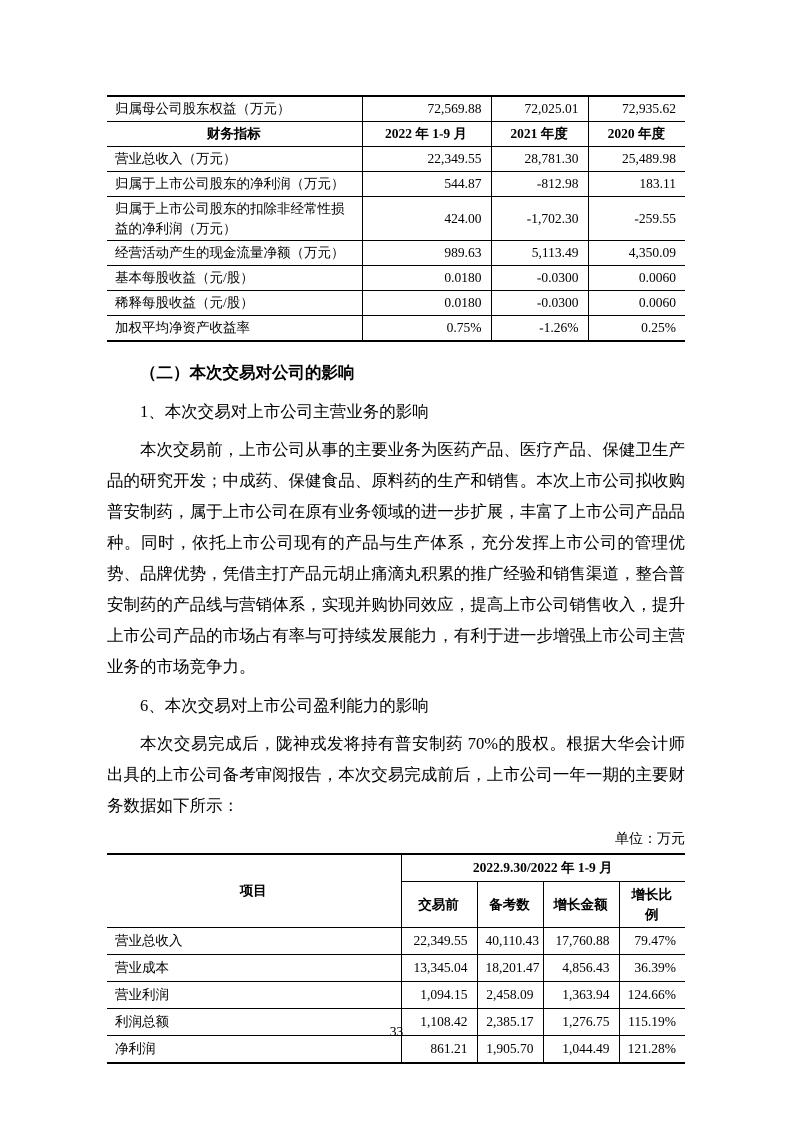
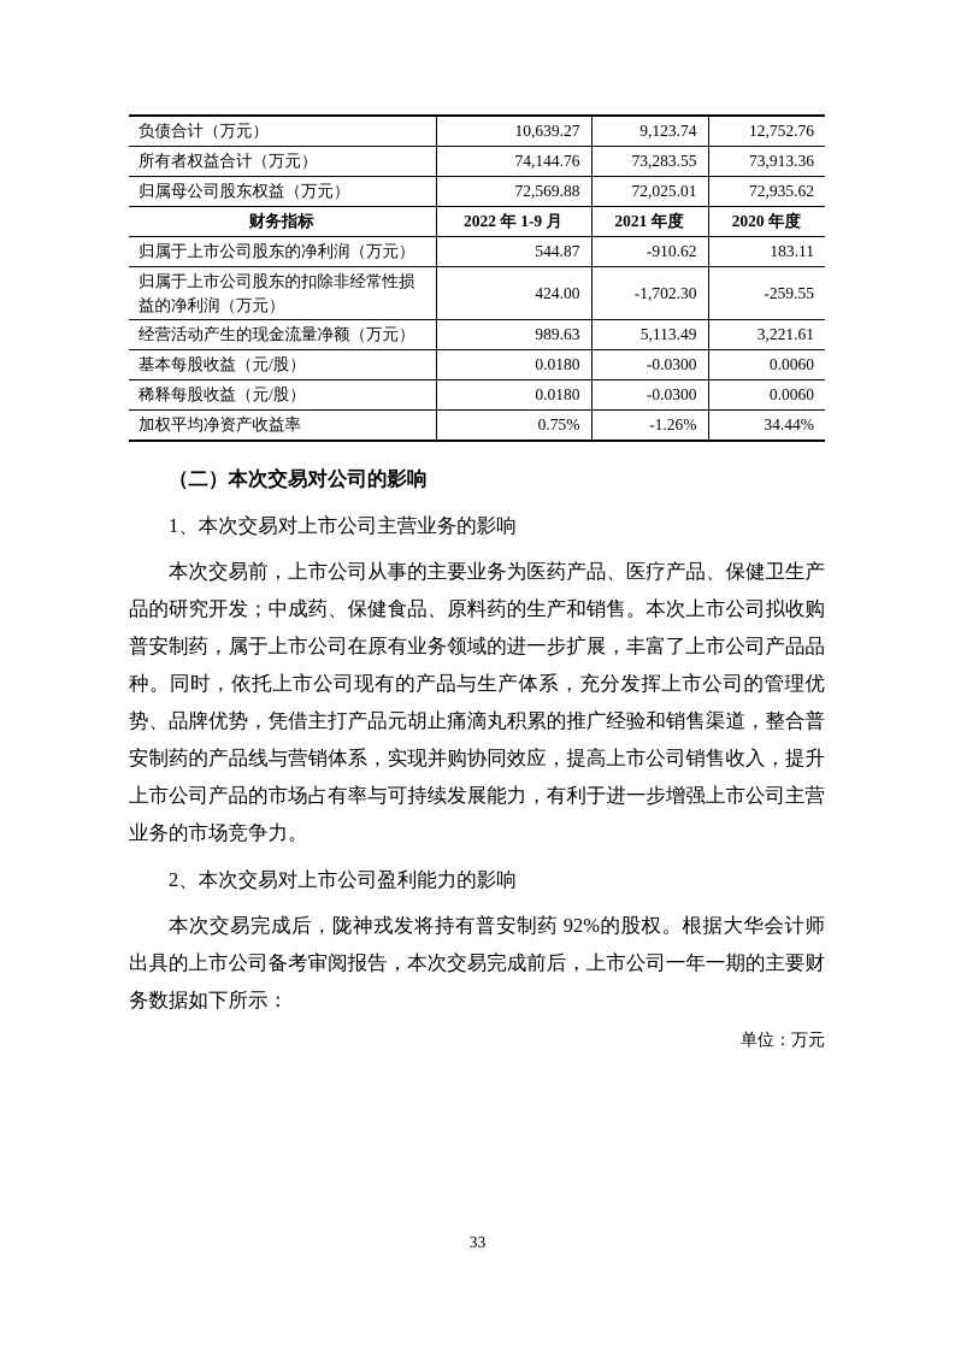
+ 负债合计（万元）	10,639.27	9,123.74	12,752.76
+ 所有者权益合计（万元）	74,144.76	73,283.55	73,913.36
  归属母公司股东权益（万元）	72,569.88	72,025.01	72,935.62
  财务指标	2022 年 1-9 月	2021 年度	2020 年度
- 营业总收入（万元）	22,349.55	28,781.30	25,489.98
- 归属于上市公司股东的净利润（万元）	544.87	-812.98	183.11
+ 归属于上市公司股东的净利润（万元）	544.87	-910.62	183.11
  归属于上市公司股东的扣除非经常性损益的净利润（万元）	424.00	-1,702.30	-259.55
- 经营活动产生的现金流量净额（万元）	989.63	5,113.49	4,350.09
+ 经营活动产生的现金流量净额（万元）	989.63	5,113.49	3,221.61
  基本每股收益（元/股）	0.0180	-0.0300	0.0060
  稀释每股收益（元/股）	0.0180	-0.0300	0.0060
- 加权平均净资产收益率	0.75%	-1.26%	0.25%
+ 加权平均净资产收益率	0.75%	-1.26%	34.44%
  （二）本次交易对公司的影响
  1、本次交易对上市公司主营业务的影响
  本次交易前，上市公司从事的主要业务为医药产品、医疗产品、保健卫生产品的研究开发；中成药、保健食品、原料药的生产和销售。本次上市公司拟收购普安制药，属于上市公司在原有业务领域的进一步扩展，丰富了上市公司产品品种。同时，依托上市公司现有的产品与生产体系，充分发挥上市公司的管理优势、品牌优势，凭借主打产品元胡止痛滴丸积累的推广经验和销售渠道，整合普安制药的产品线与营销体系，实现并购协同效应，提高上市公司销售收入，提升上市公司产品的市场占有率与可持续发展能力，有利于进一步增强上市公司主营业务的市场竞争力。
- 6、本次交易对上市公司盈利能力的影响
+ 2、本次交易对上市公司盈利能力的影响
- 本次交易完成后，陇神戎发将持有普安制药 70%的股权。根据大华会计师出具的上市公司备考审阅报告，本次交易完成前后，上市公司一年一期的主要财务数据如下所示：
+ 本次交易完成后，陇神戎发将持有普安制药 92%的股权。根据大华会计师出具的上市公司备考审阅报告，本次交易完成前后，上市公司一年一期的主要财务数据如下所示：
  单位：万元
- 项目	2022.9.30/2022 年 1-9 月
- 交易前	备考数	增长金额	增长比例
- 营业总收入	22,349.55	40,110.43	17,760.88	79.47%
- 营业成本	13,345.04	18,201.47	4,856.43	36.39%
- 营业利润	1,094.15	2,458.09	1,363.94	124.66%
- 利润总额	1,108.42	2,385.17	1,276.75	115.19%
- 净利润	861.21	1,905.70	1,044.49	121.28%
  33
